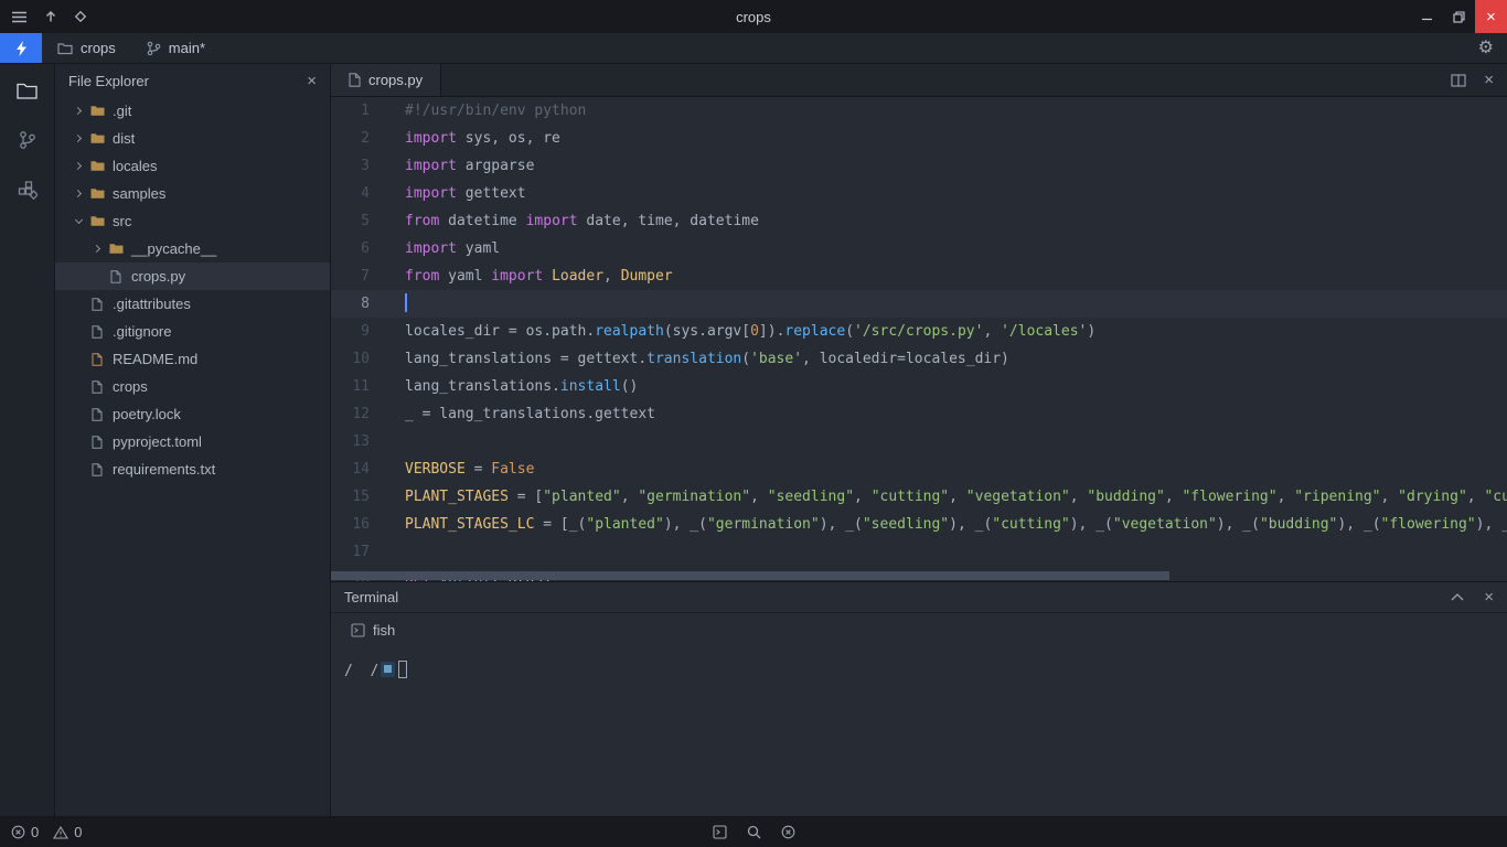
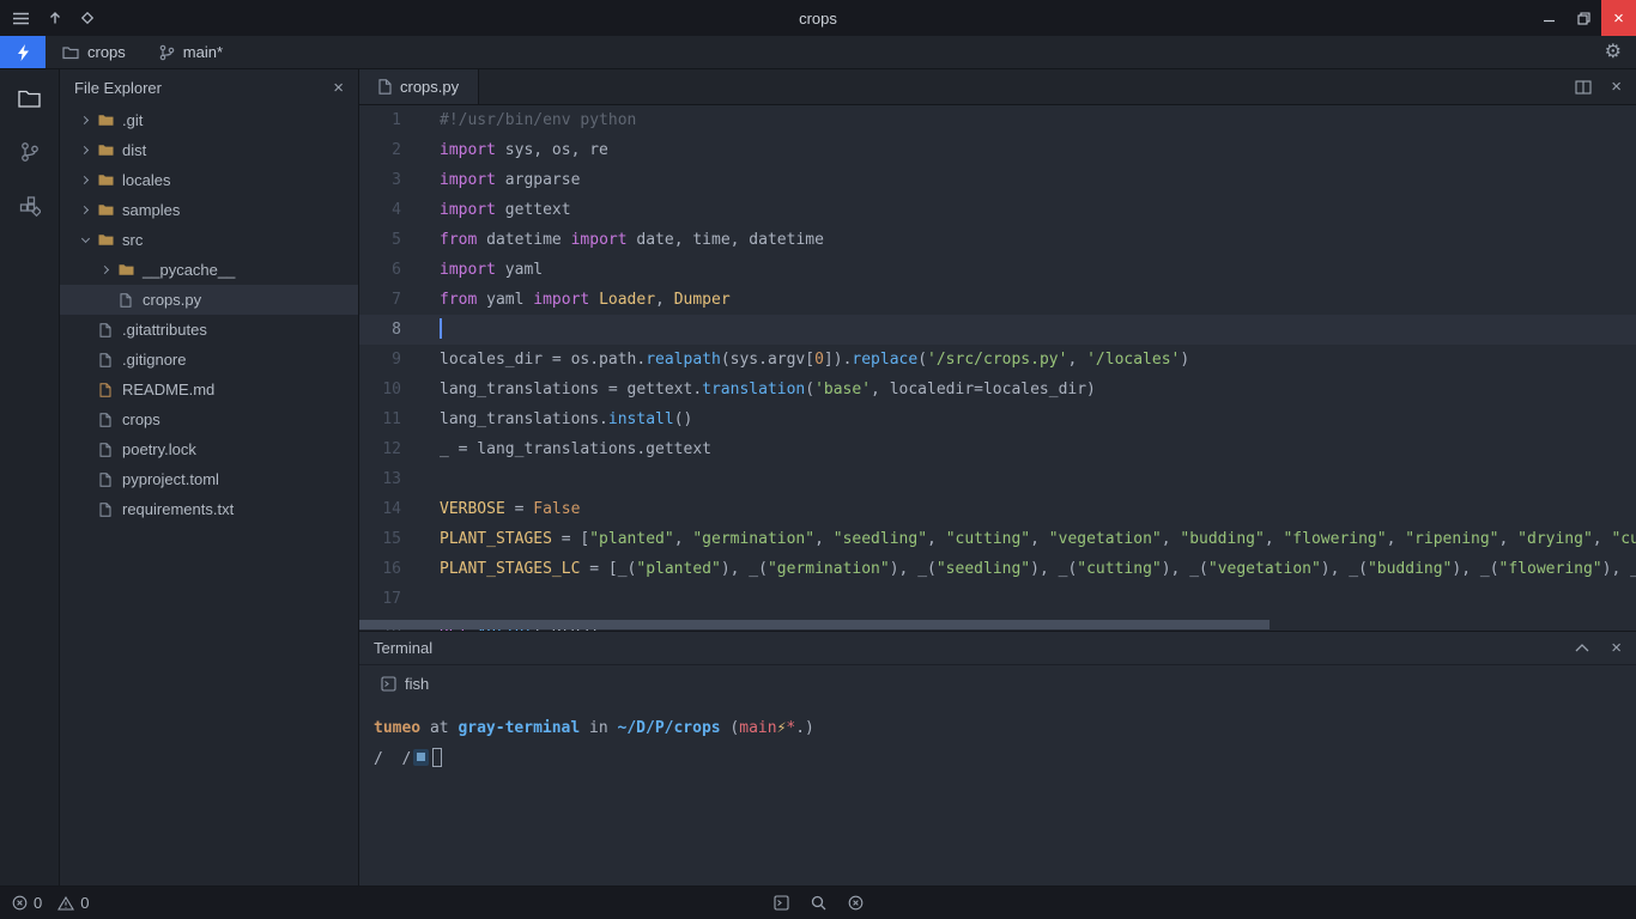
  crops
  ×
  crops
  main*
  ⚙
  File Explorer
  ×
  .git
  dist
  locales
  samples
  src
  __pycache__
  crops.py
  .gitattributes
  .gitignore
  README.md
  crops
  poetry.lock
  pyproject.toml
  requirements.txt
  crops.py
  ×
  1
  #!/usr/bin/env python
  2
  import sys, os, re
  3
  import argparse
  4
  import gettext
  5
  from datetime import date, time, datetime
  6
  import yaml
  7
  from yaml import Loader, Dumper
  8
  9
  locales_dir = os.path.realpath(sys.argv[0]).replace('/src/crops.py', '/locales')
  10
  lang_translations = gettext.translation('base', localedir=locales_dir)
  11
  lang_translations.install()
  12
  _ = lang_translations.gettext
  13
  14
  VERBOSE = False
  15
  PLANT_STAGES = ["planted", "germination", "seedling", "cutting", "vegetation", "budding", "flowering", "ripening", "drying", "cu
  16
  PLANT_STAGES_LC = [_("planted"), _("germination"), _("seedling"), _("cutting"), _("vegetation"), _("budding"), _("flowering"), _
  17
  Terminal
  ×
  fish
+ tumeo at gray-terminal in ~/D/P/crops (main⚡*.)
  / /
  0
  0
